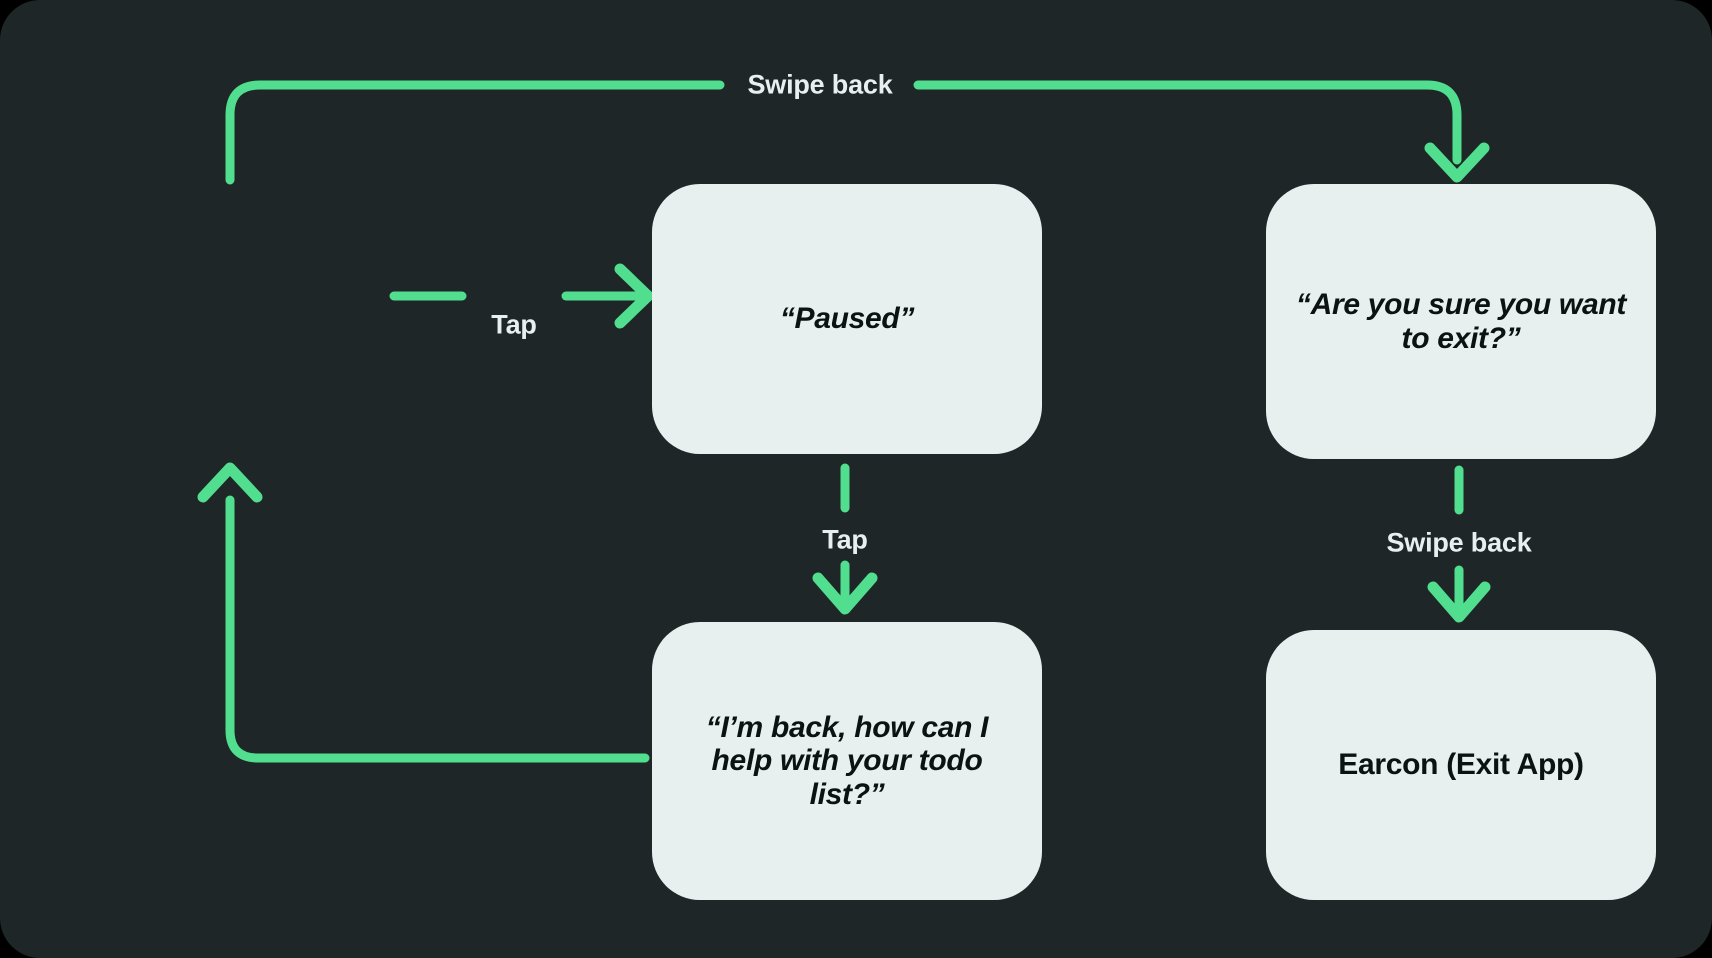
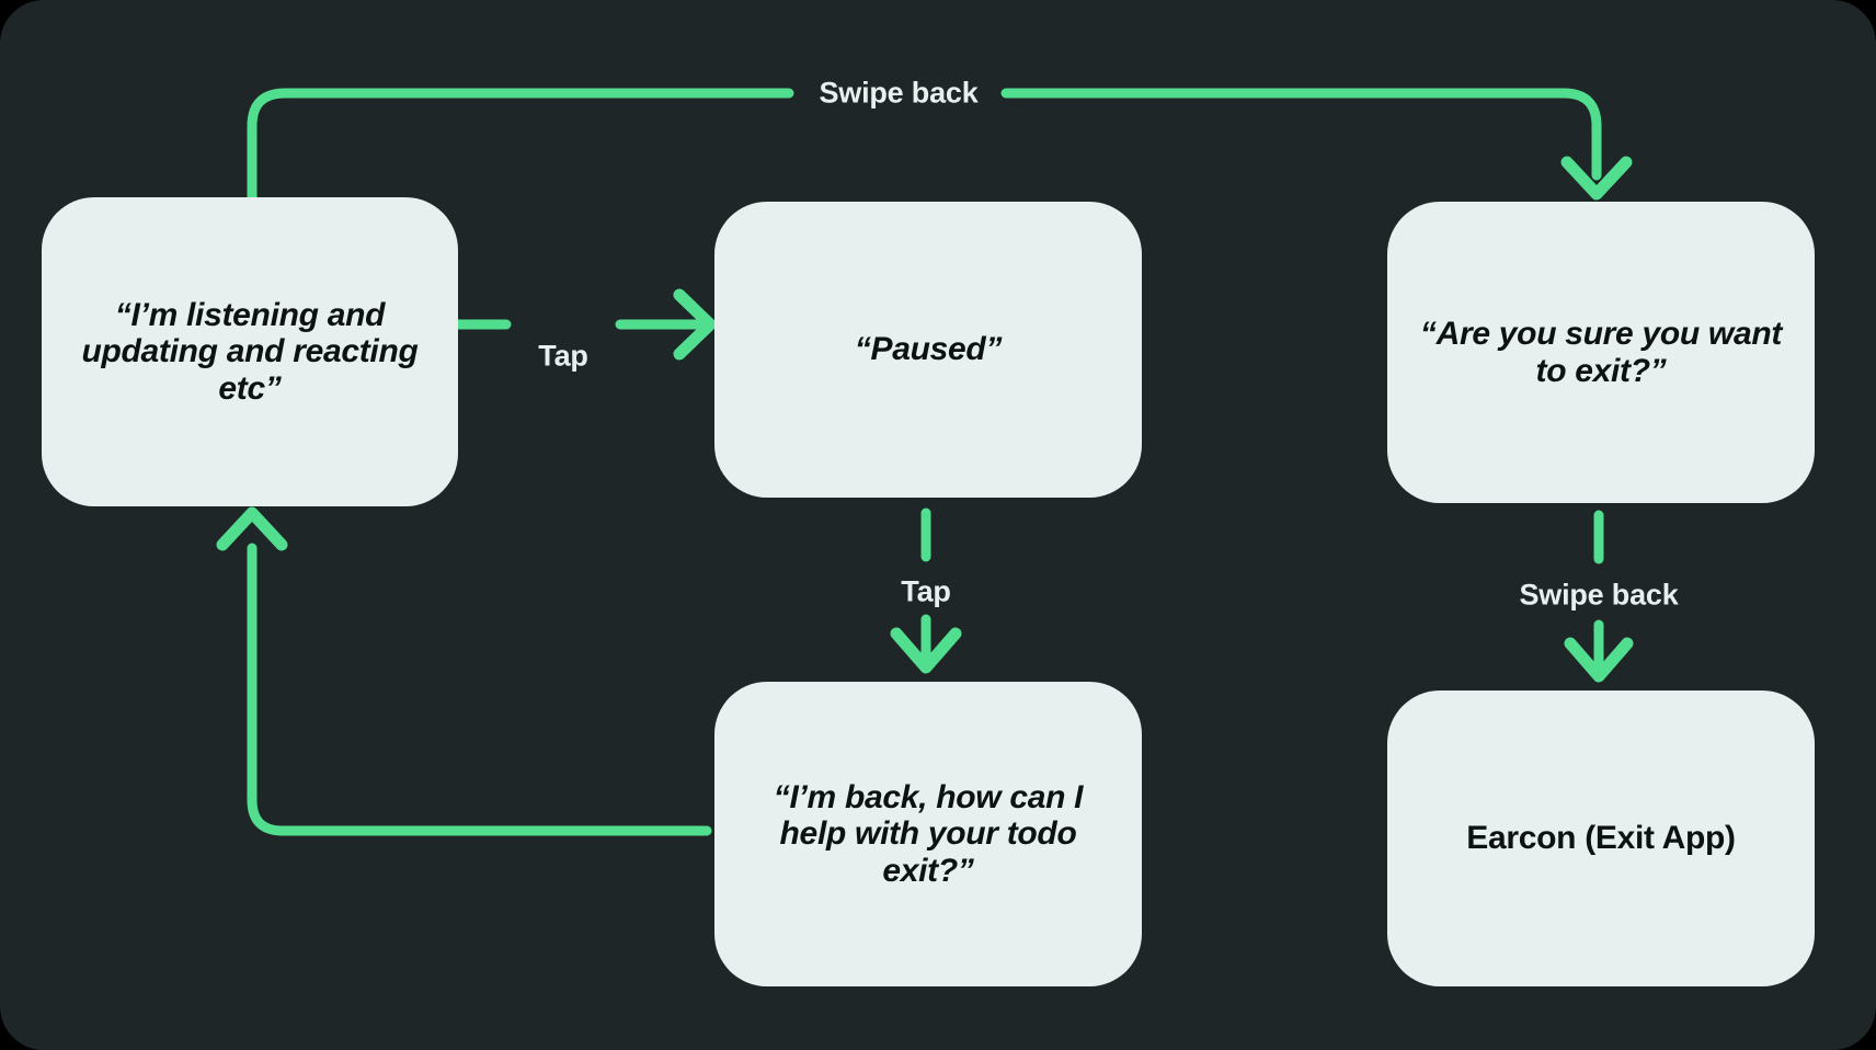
+ “I’m listening and updating and reacting etc”
  “Paused”
  “Are you sure you want to exit?”
- “I’m back, how can I help with your todo list?”
+ “I’m back, how can I help with your todo exit?”
  Earcon (Exit App)
  Swipe back
  Tap
  Tap
  Swipe back
